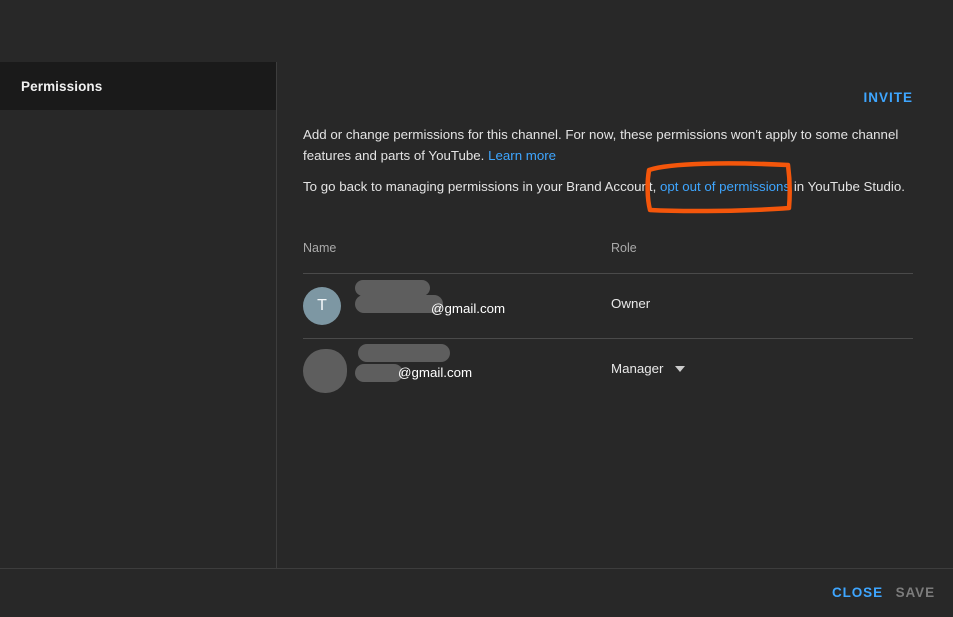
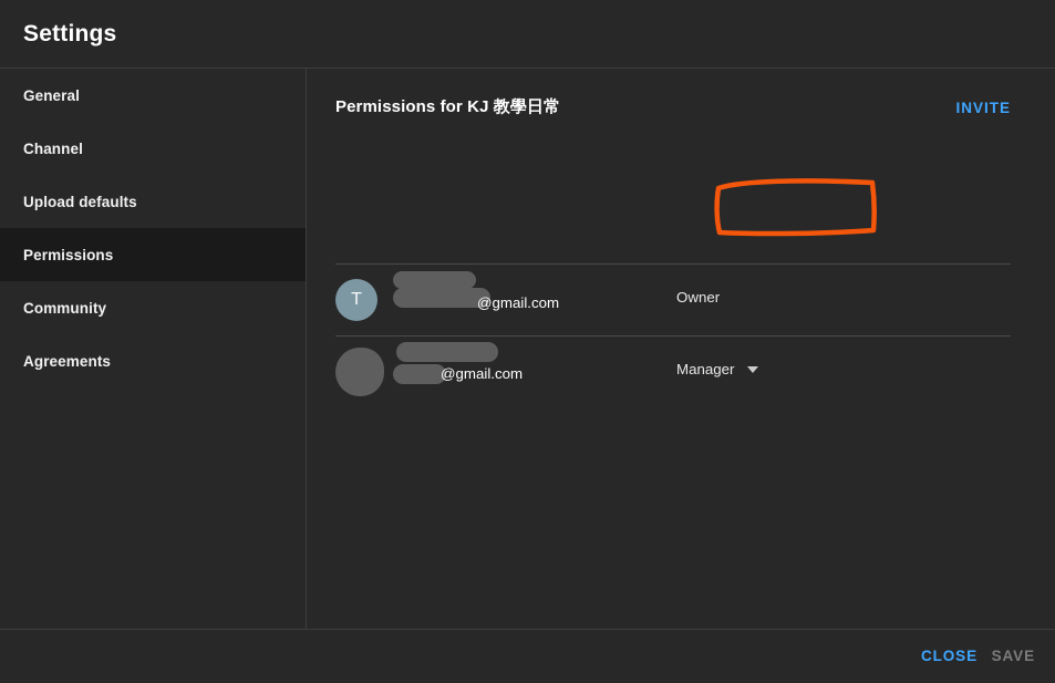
+ Settings
+ General
+ Channel
+ Upload defaults
  Permissions
+ Community
+ Agreements
+ Permissions for KJ 教學日常
  INVITE
- Add or change permissions for this channel. For now, these permissions won't apply to some channel features and parts of YouTube. Learn more
- To go back to managing permissions in your Brand Account, opt out of permissions in YouTube Studio.
- Name
- Role
  T
  @gmail.com
  Owner
  @gmail.com
  Manager
  CLOSE
  SAVE
